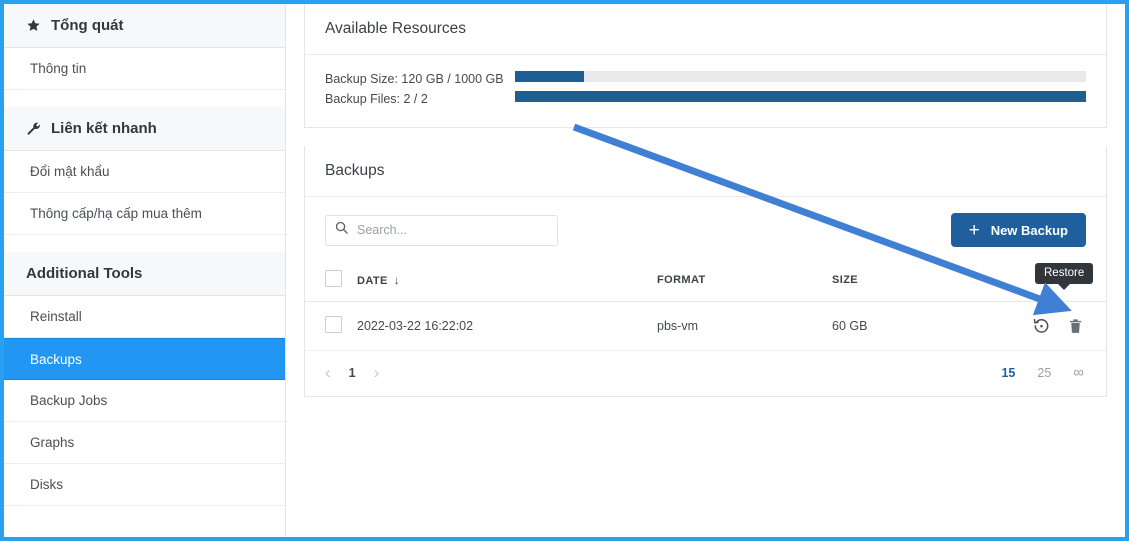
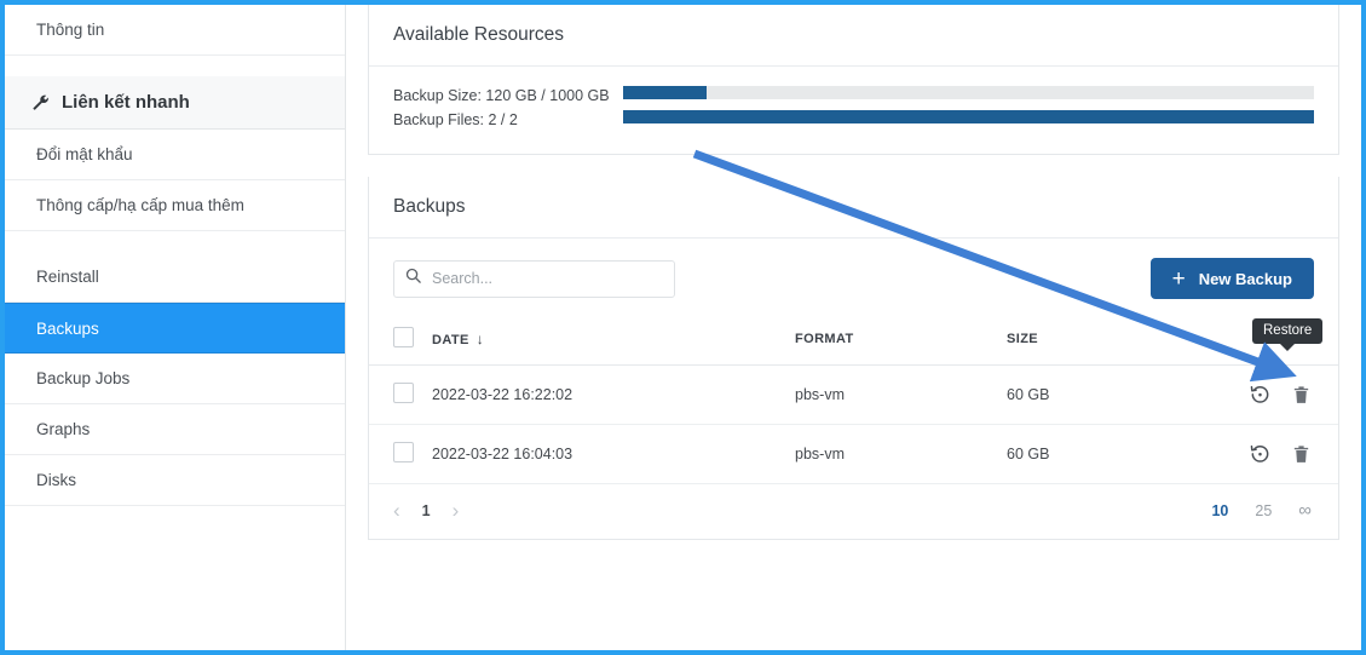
- Tổng quát
  Thông tin
  Liên kết nhanh
  Đổi mật khẩu
  Thông cấp/hạ cấp mua thêm
- Additional Tools
  Reinstall
  Backups
  Backup Jobs
  Graphs
  Disks
  Available Resources
  Backup Size: 120 GB / 1000 GB
  Backup Files: 2 / 2
  Backups
  Search...
  +
  New Backup
  	DATE ↓	FORMAT	SIZE
  	2022-03-22 16:22:02	pbs-vm	60 GB
+ 	2022-03-22 16:04:03	pbs-vm	60 GB
  ‹
  1
  ›
- 15
+ 10
  25
  ∞
  Restore
